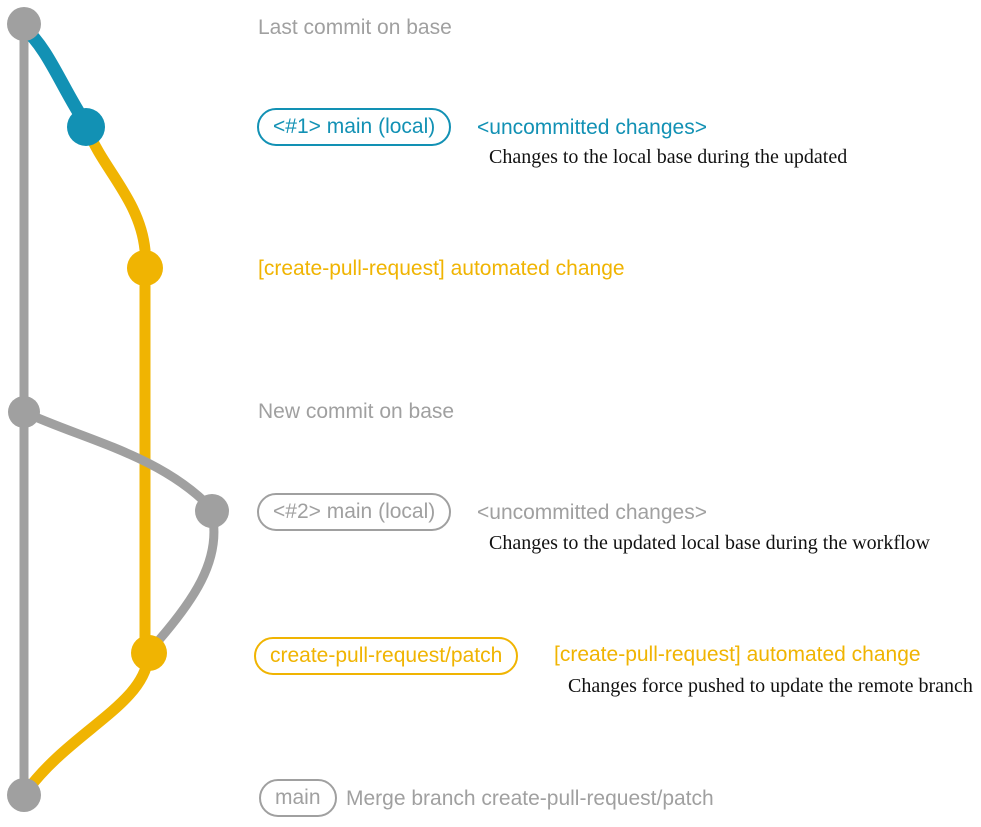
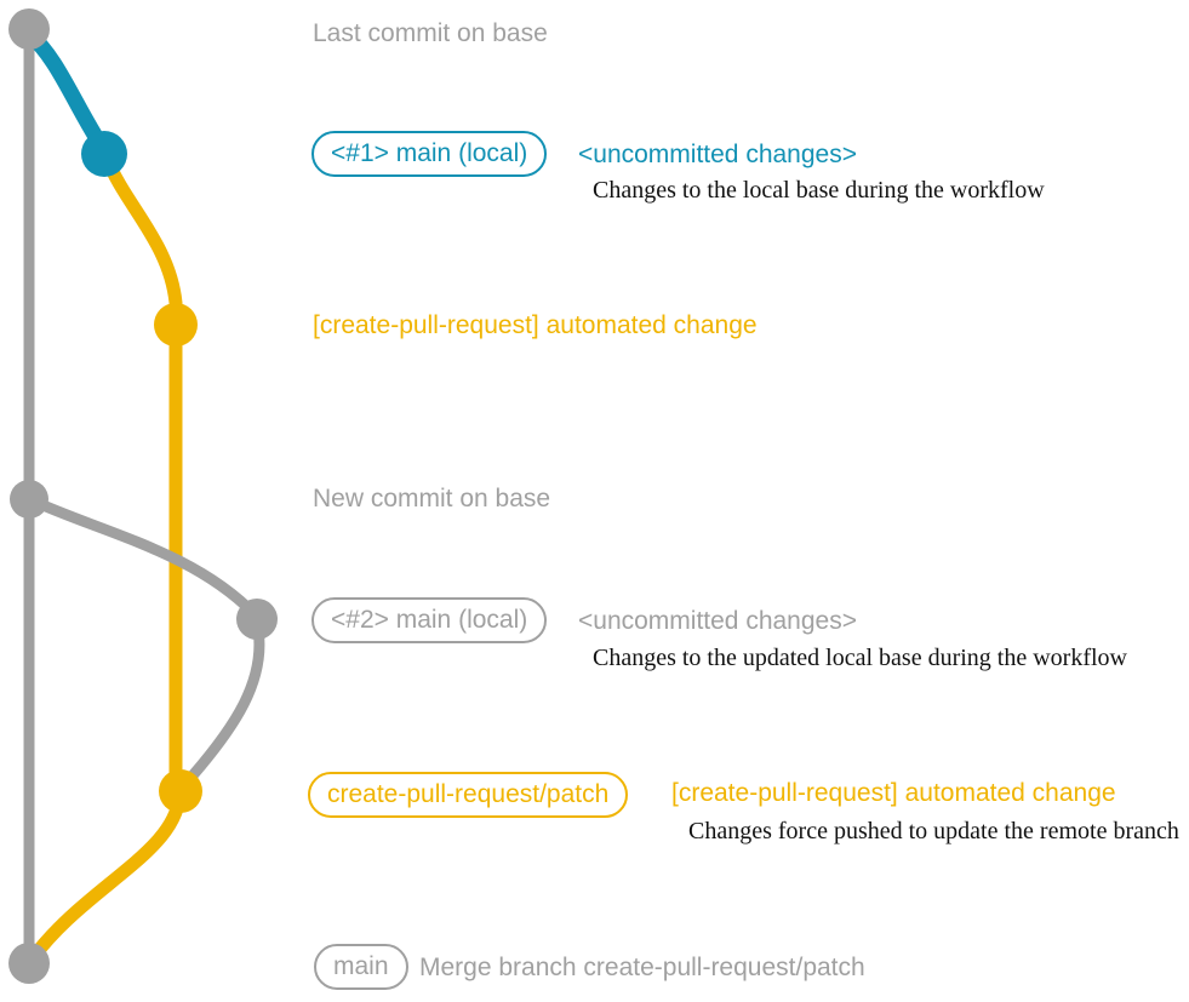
  Last commit on base
  <#1> main (local)
  <uncommitted changes>
- Changes to the local base during the updated
+ Changes to the local base during the workflow
  [create-pull-request] automated change
  New commit on base
  <#2> main (local)
  <uncommitted changes>
  Changes to the updated local base during the workflow
  create-pull-request/patch
  [create-pull-request] automated change
  Changes force pushed to update the remote branch
  main
  Merge branch create-pull-request/patch
